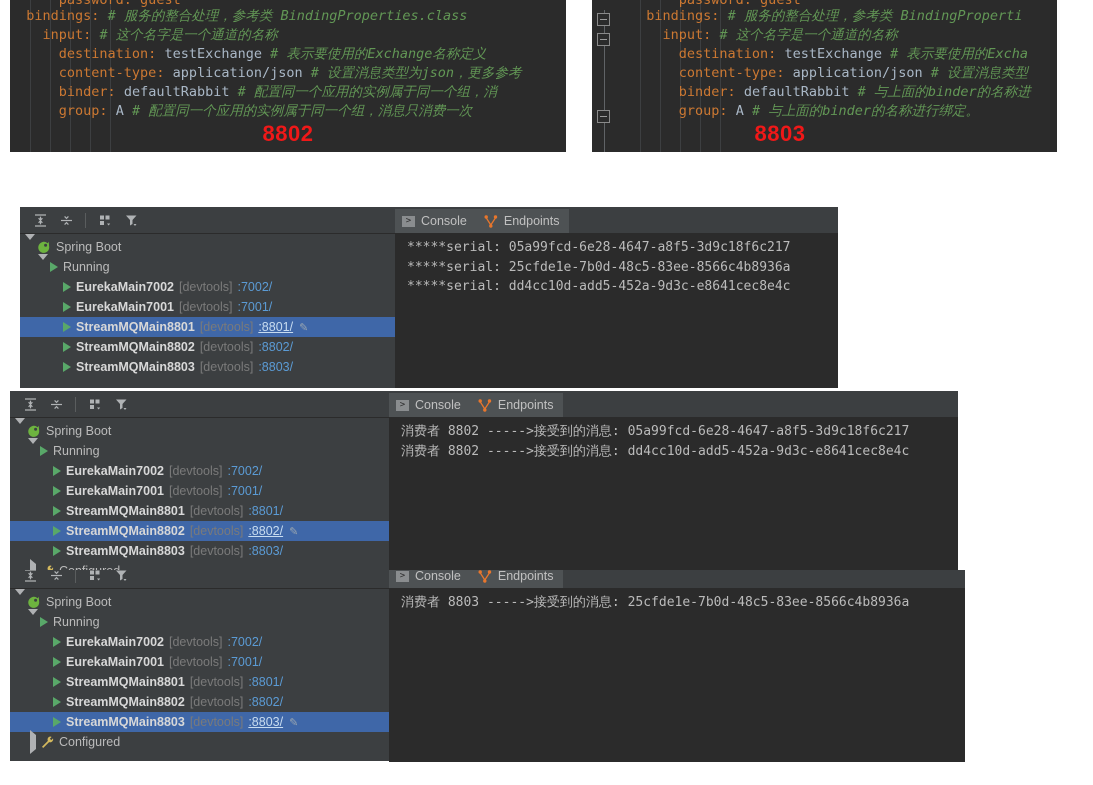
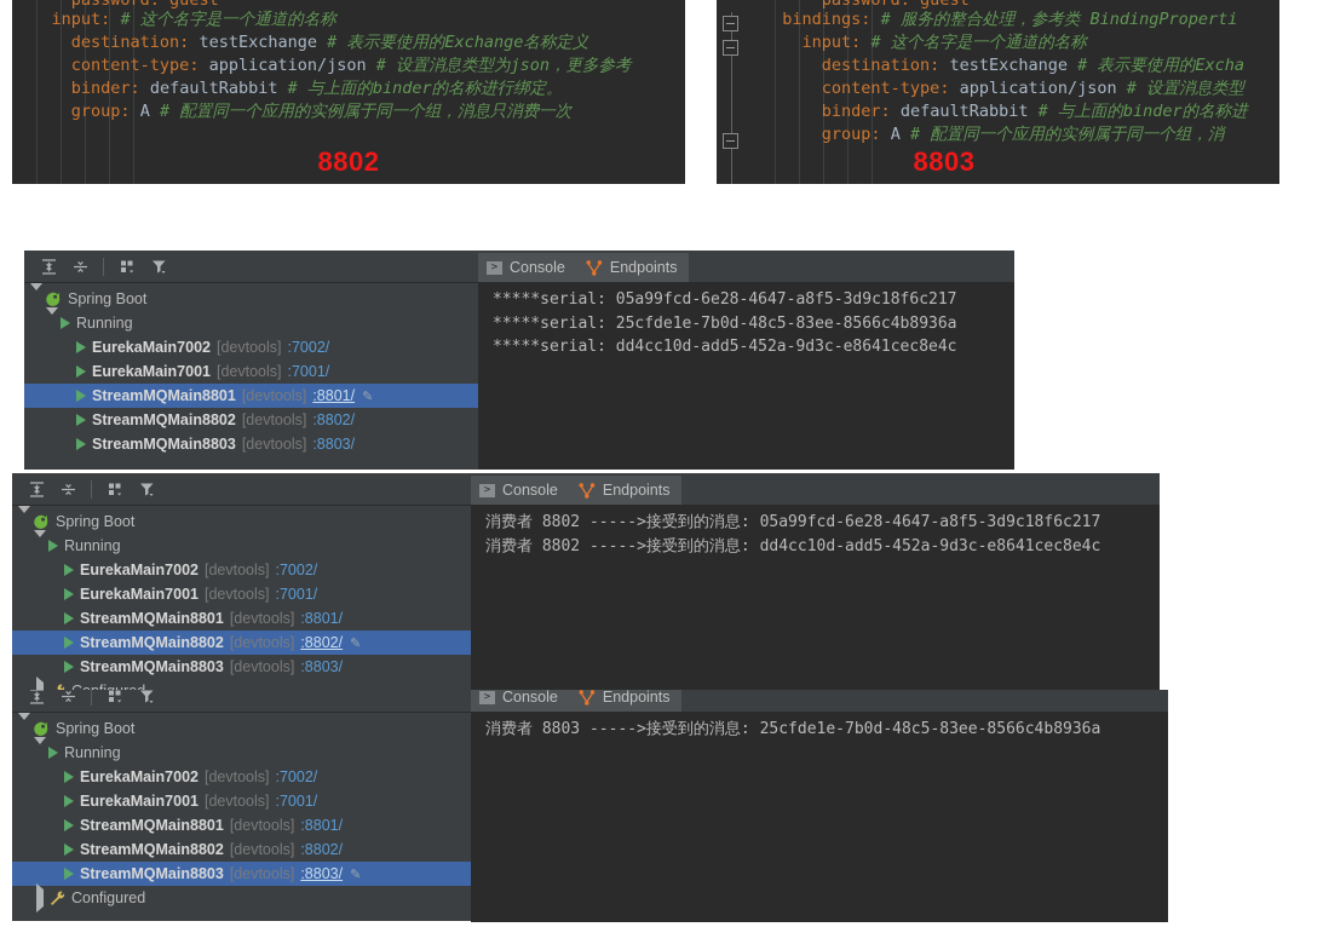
  password: guest
- bindings: # 服务的整合处理，参考类 BindingProperties.class
  input: # 这个名字是一个通道的名称
  destination: testExchange # 表示要使用的Exchange名称定义
  content-type: application/json # 设置消息类型为json，更多参考
- binder: defaultRabbit # 配置同一个应用的实例属于同一个组，消
+ binder: defaultRabbit # 与上面的binder的名称进行绑定。
  group: A # 配置同一个应用的实例属于同一个组，消息只消费一次
  8802
  password: guest
  bindings: # 服务的整合处理，参考类 BindingProperti
  input: # 这个名字是一个通道的名称
  destination: testExchange # 表示要使用的Excha
  content-type: application/json # 设置消息类型
  binder: defaultRabbit # 与上面的binder的名称进
- group: A # 与上面的binder的名称进行绑定。
+ group: A # 配置同一个应用的实例属于同一个组，消
  8803
  Spring Boot
  Running
  EurekaMain7002
  [devtools]
  :7002/
  EurekaMain7001
  [devtools]
  :7001/
  StreamMQMain8801
  [devtools]
  :8801/
  ✎
  StreamMQMain8802
  [devtools]
  :8802/
  StreamMQMain8803
  [devtools]
  :8803/
  >
  Console
  Endpoints
  *****serial: 05a99fcd-6e28-4647-a8f5-3d9c18f6c217
  *****serial: 25cfde1e-7b0d-48c5-83ee-8566c4b8936a
  *****serial: dd4cc10d-add5-452a-9d3c-e8641cec8e4c
  Spring Boot
  Running
  EurekaMain7002
  [devtools]
  :7002/
  EurekaMain7001
  [devtools]
  :7001/
  StreamMQMain8801
  [devtools]
  :8801/
  StreamMQMain8802
  [devtools]
  :8802/
  ✎
  StreamMQMain8803
  [devtools]
  :8803/
  >
  Console
  Endpoints
  消费者 8802 ----->接受到的消息: 05a99fcd-6e28-4647-a8f5-3d9c18f6c217
  消费者 8802 ----->接受到的消息: dd4cc10d-add5-452a-9d3c-e8641cec8e4c
  Spring Boot
  Running
  EurekaMain7002
  [devtools]
  :7002/
  EurekaMain7001
  [devtools]
  :7001/
  StreamMQMain8801
  [devtools]
  :8801/
  StreamMQMain8802
  [devtools]
  :8802/
  StreamMQMain8803
  [devtools]
  :8803/
  ✎
  Configured
  >
  Console
  Endpoints
  消费者 8803 ----->接受到的消息: 25cfde1e-7b0d-48c5-83ee-8566c4b8936a
